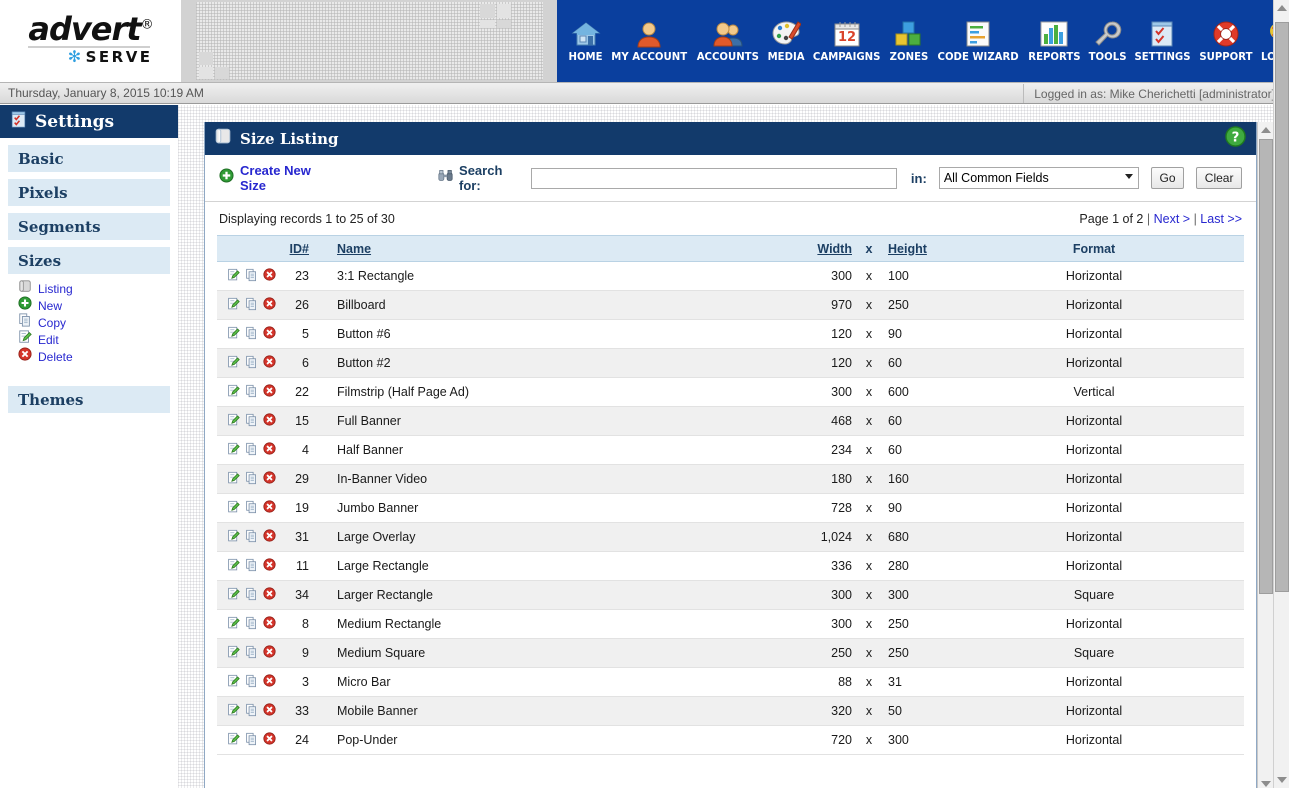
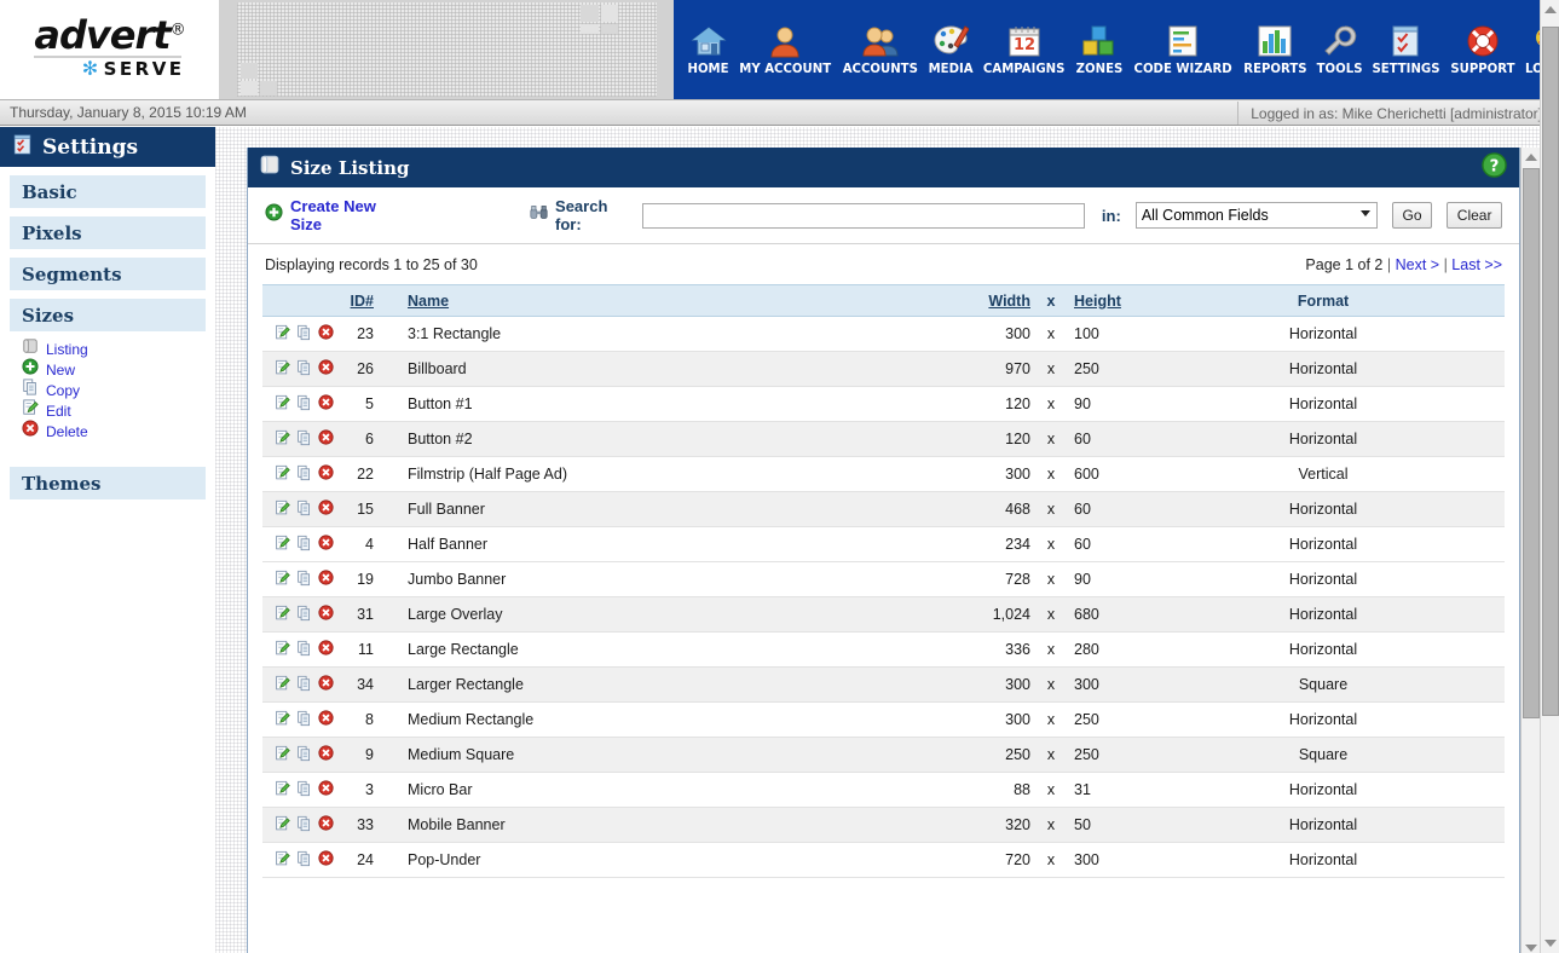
  advert®
  ✻
  SERVE
  HOME
  MY ACCOUNT
  ACCOUNTS
  MEDIA
  12
  CAMPAIGNS
  ZONES
  CODE WIZARD
  REPORTS
  TOOLS
  SETTINGS
  SUPPORT
  Thursday, January 8, 2015 10:19 AM
  Logged in as: Mike Cherichetti [administrator
  Settings
  Basic
  Pixels
  Segments
  Sizes
  Listing
  New
  Copy
  Edit
  Delete
  Themes
  Size Listing
  ?
  Create New Size
  Search for:
  in:
  All Common Fields
  Go
  Clear
  Displaying records 1 to 25 of 30
  Page 1 of 2 | Next > | Last >>
  	ID#	Name	Width	x	Height	Format
  	23	3:1 Rectangle	300	x	100	Horizontal
  	26	Billboard	970	x	250	Horizontal
- 	5	Button #6	120	x	90	Horizontal
+ 	5	Button #1	120	x	90	Horizontal
  	6	Button #2	120	x	60	Horizontal
  	22	Filmstrip (Half Page Ad)	300	x	600	Vertical
  	15	Full Banner	468	x	60	Horizontal
  	4	Half Banner	234	x	60	Horizontal
- 	29	In-Banner Video	180	x	160	Horizontal
  	19	Jumbo Banner	728	x	90	Horizontal
  	31	Large Overlay	1,024	x	680	Horizontal
  	11	Large Rectangle	336	x	280	Horizontal
  	34	Larger Rectangle	300	x	300	Square
  	8	Medium Rectangle	300	x	250	Horizontal
  	9	Medium Square	250	x	250	Square
  	3	Micro Bar	88	x	31	Horizontal
  	33	Mobile Banner	320	x	50	Horizontal
  	24	Pop-Under	720	x	300	Horizontal
